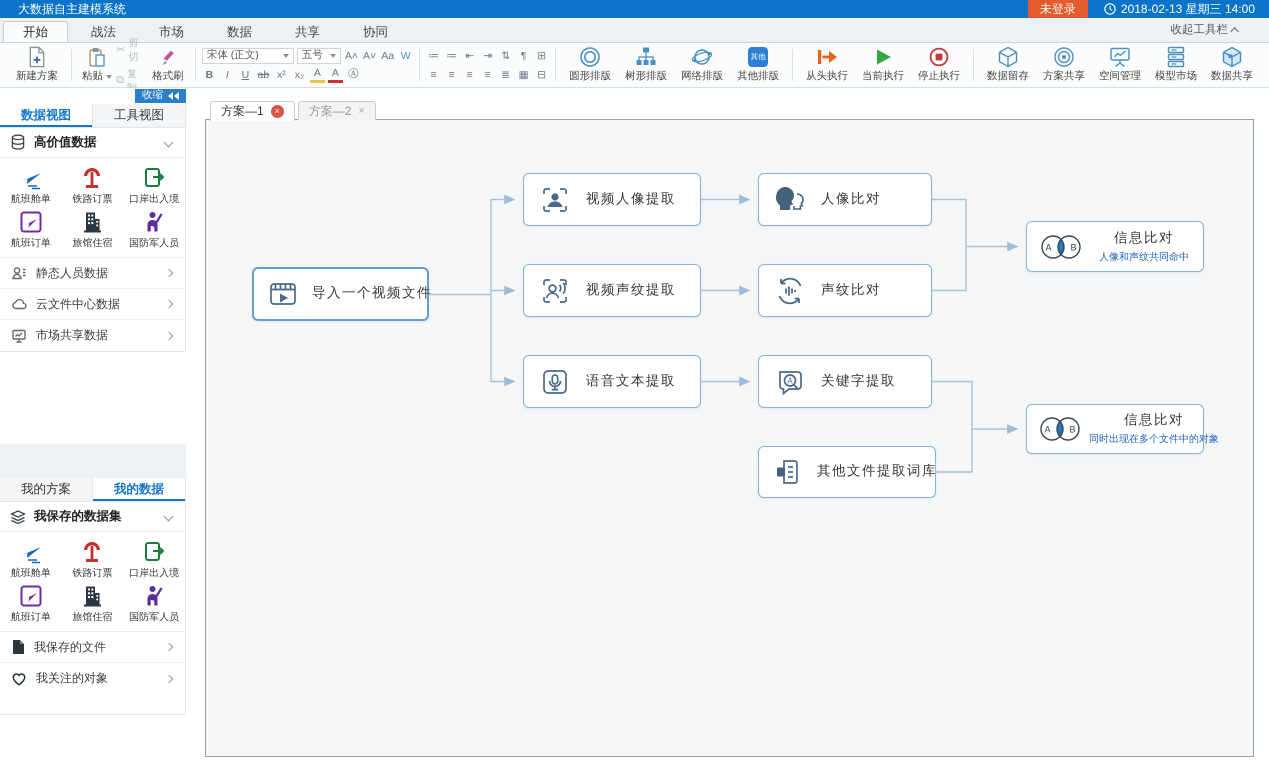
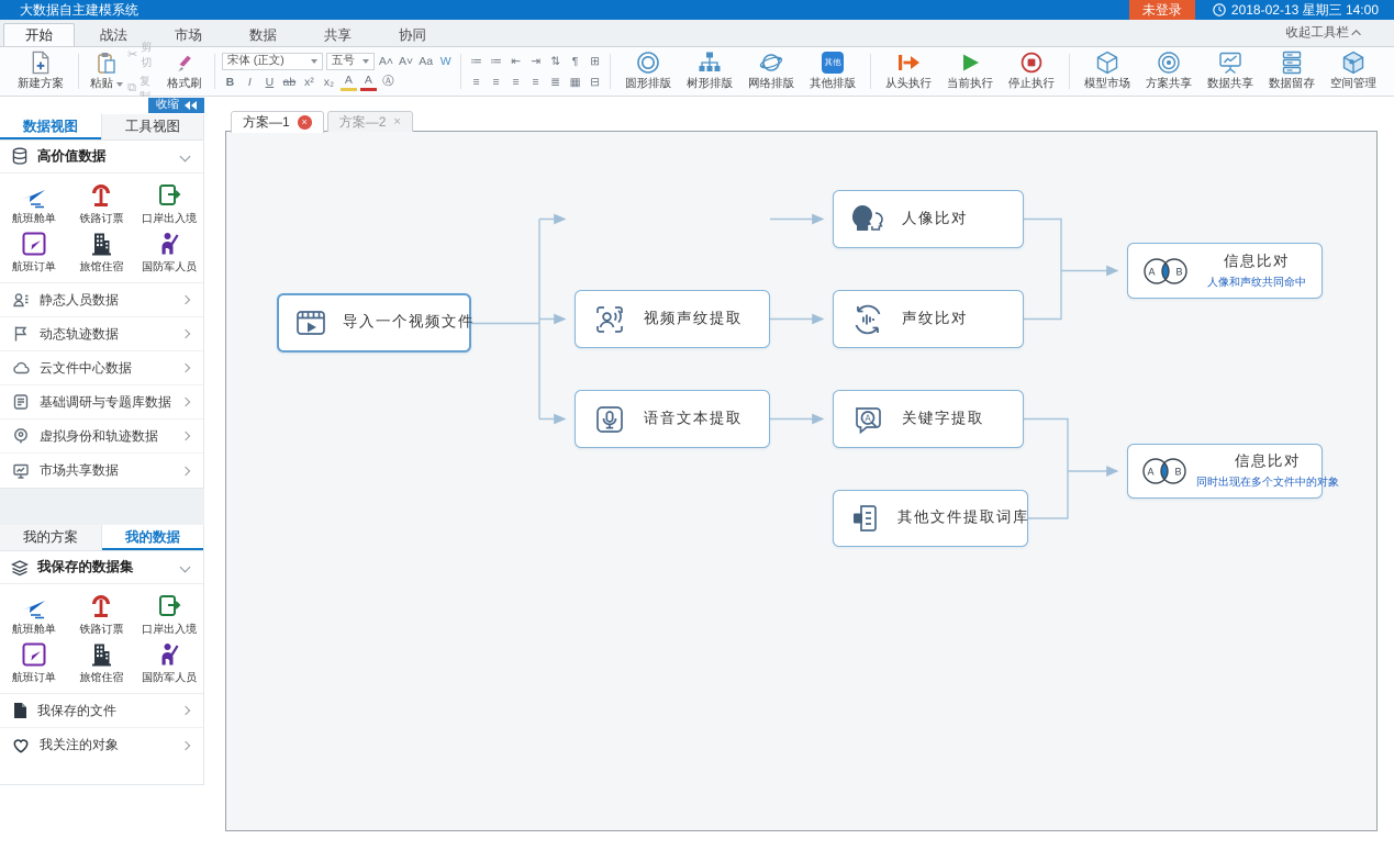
  大数据自主建模系统
  未登录
  2018-02-13 星期三 14:00
  开始
  战法
  市场
  数据
  共享
  协同
  收起工具栏
  新建方案
  粘贴
  ✂
  剪切
  ⧉
  格式刷
  宋体 (正文)
  五号
  A˄
  A˅
  Aa
  W
  B
  I
  U
  ab
  x²
  x₂
  A
  A
  Ⓐ
  ≔
  ≔
  ⇤
  ⇥
  ⇅
  ¶
  ⊞
  ≡
  ≡
  ≡
  ≡
  ≣
  ▦
  ⊟
  圆形排版
  树形排版
  网络排版
  其他
  其他排版
  从头执行
  当前执行
  停止执行
- 数据留存
+ 模型市场
  方案共享
- 空间管理
+ 数据共享
- 模型市场
+ 数据留存
- 数据共享
+ 空间管理
  收缩
  数据视图
  工具视图
  高价值数据
  航班舱单
  铁路订票
  口岸出入境
  航班订单
  旅馆住宿
  国防军人员
  静态人员数据
+ 动态轨迹数据
  云文件中心数据
+ 基础调研与专题库数据
+ 虚拟身份和轨迹数据
  市场共享数据
  我的方案
  我的数据
  我保存的数据集
  航班舱单
  铁路订票
  口岸出入境
  航班订单
  旅馆住宿
  国防军人员
  我保存的文件
  我关注的对象
  方案—1
  ×
  方案—2
  ×
  导入一个视频文件
- 视频人像提取
  视频声纹提取
  语音文本提取
  人像比对
  声纹比对
  A
  关键字提取
  其他文件提取词库
  A
  B
  信息比对
  人像和声纹共同命中
  A
  B
  信息比对
  同时出现在多个文件中的对象
